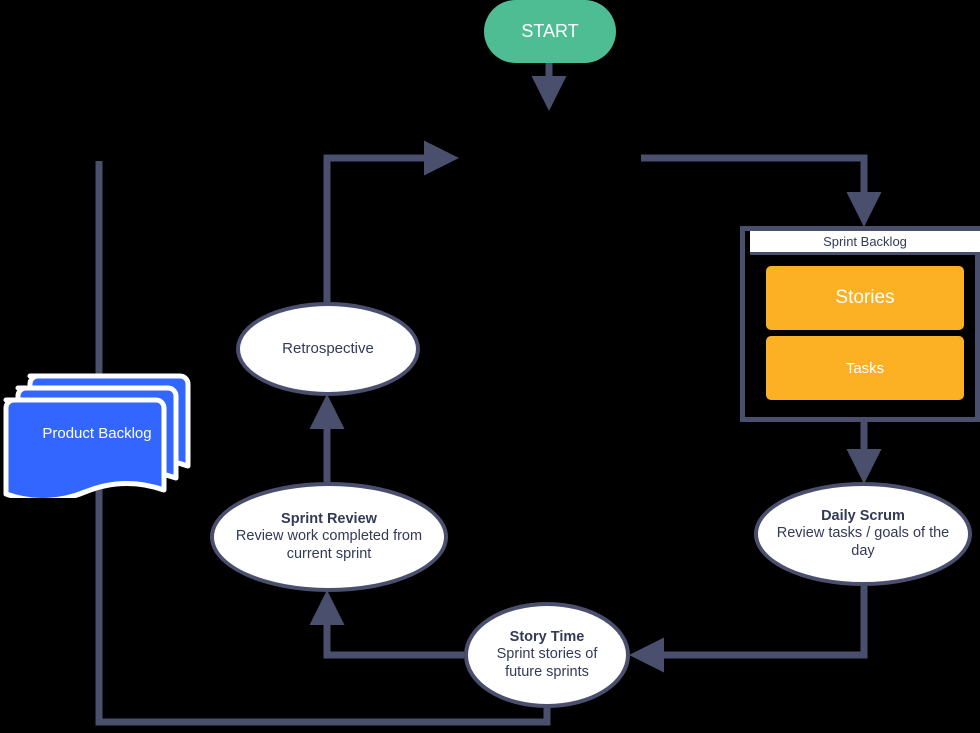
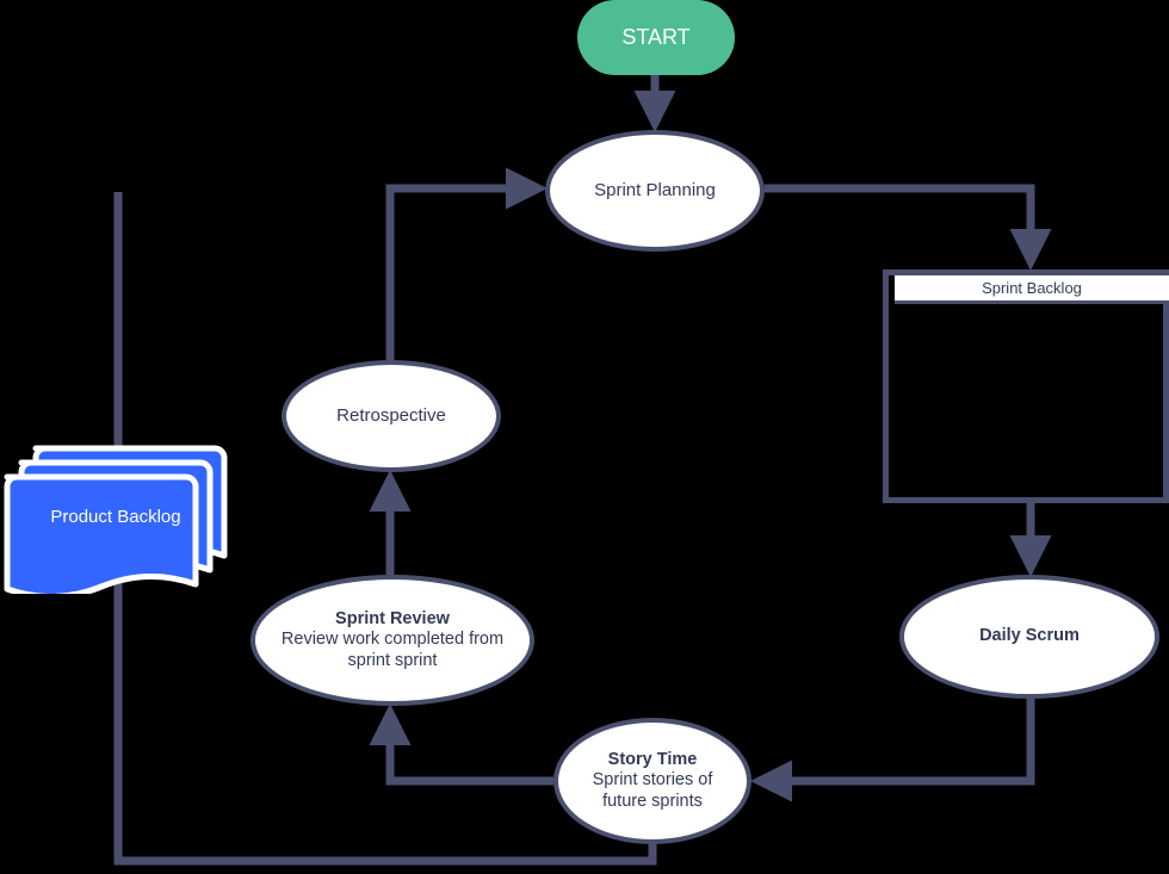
  START
+ Sprint Planning
  Retrospective
  Sprint Review
- Review work completed from current sprint
+ Review work completed from sprint sprint
  Story Time
  Sprint stories of future sprints
  Daily Scrum
- Review tasks / goals of the day
  Sprint Backlog
- Stories
- Tasks
  Product Backlog
